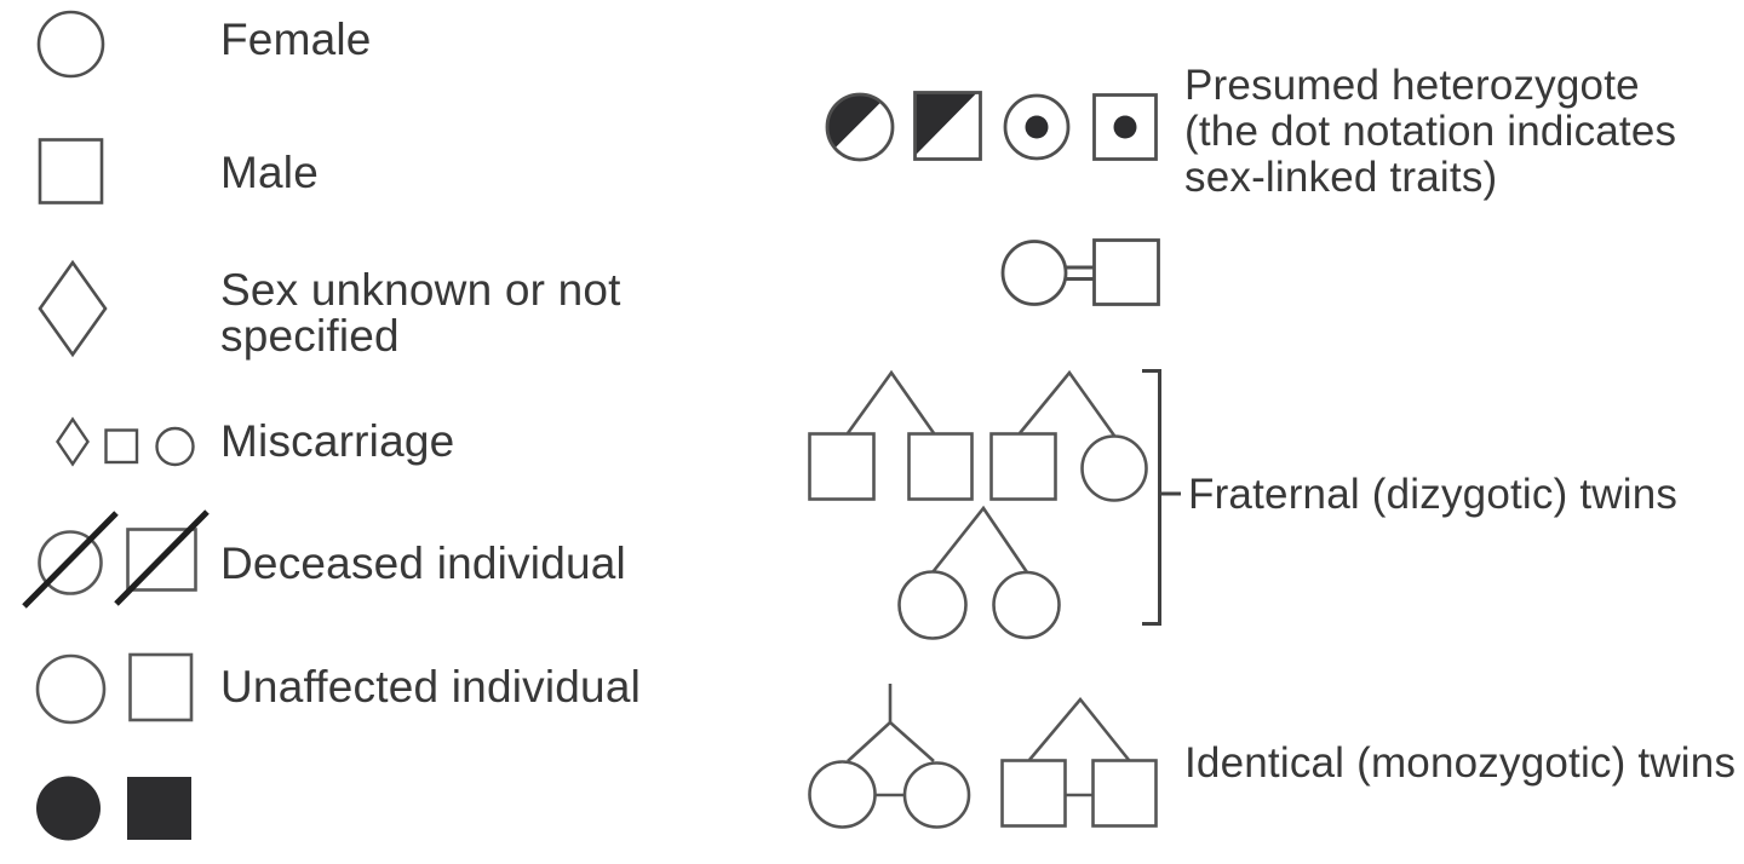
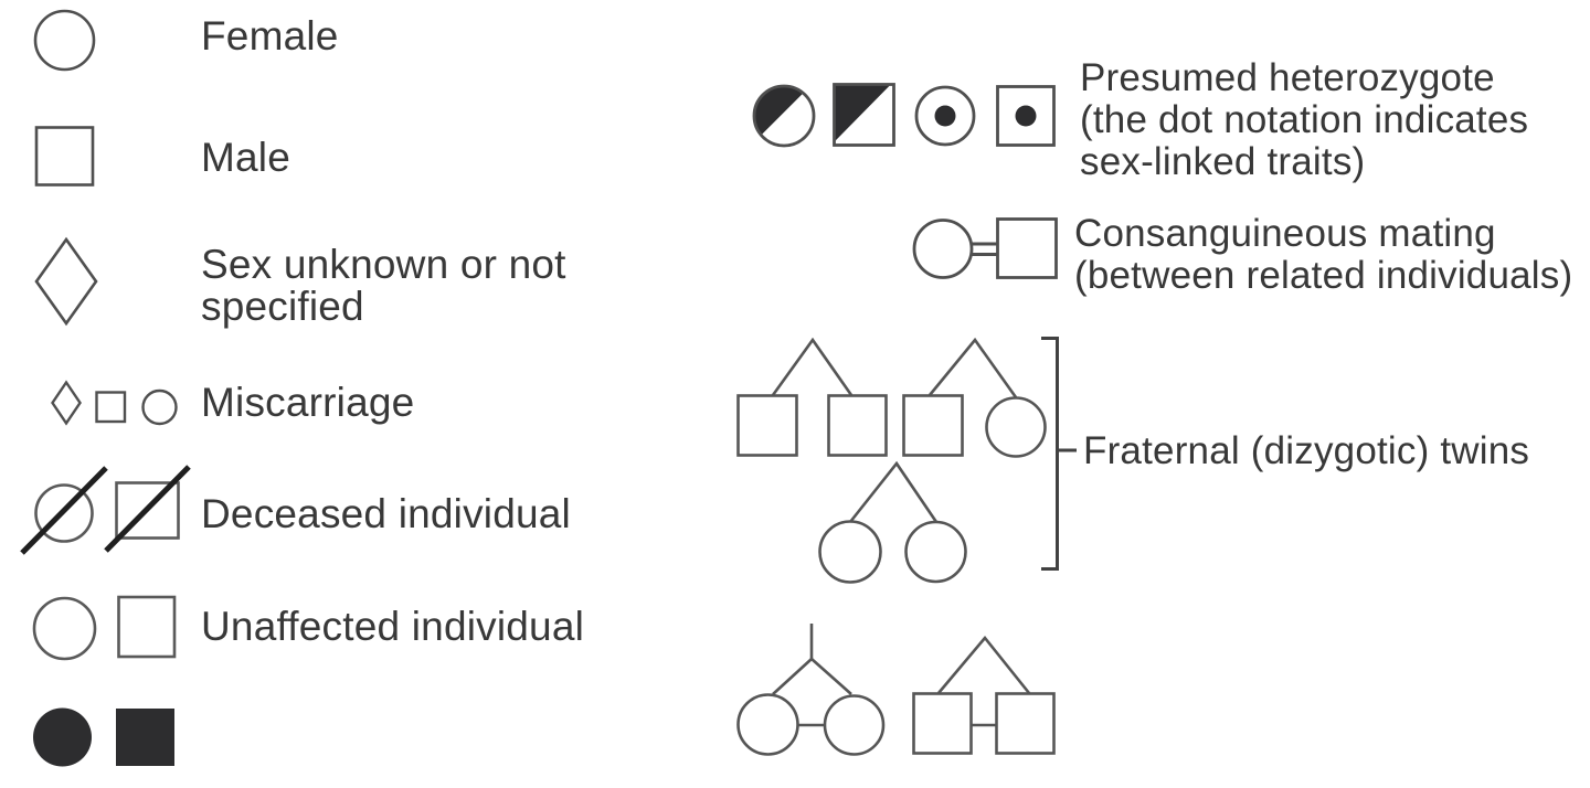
  Female
  Male
  Sex unknown or not
  specified
  Miscarriage
  Deceased individual
  Unaffected individual
  Presumed heterozygote
  (the dot notation indicates
  sex-linked traits)
+ Consanguineous mating
+ (between related individuals)
  Fraternal (dizygotic) twins
- Identical (monozygotic) twins
